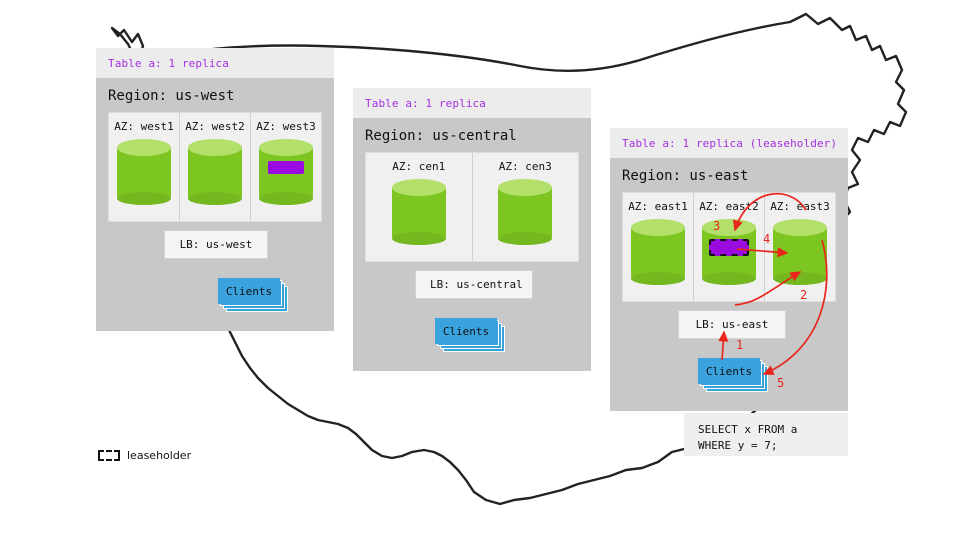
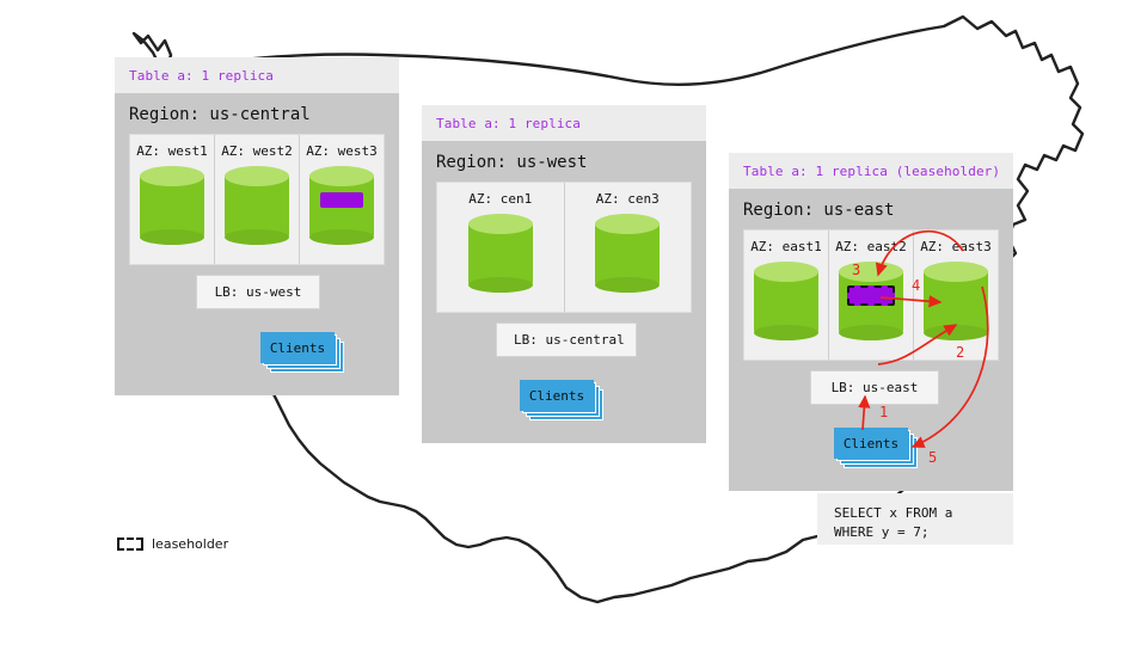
  Table a: 1 replica
- Region: us-west
+ Region: us-central
  AZ: west1
  AZ: west2
  AZ: west3
  LB: us-west
  Clients
  Table a: 1 replica
- Region: us-central
+ Region: us-west
  AZ: cen1
  AZ: cen3
  LB: us-central
  Clients
  Table a: 1 replica (leaseholder)
  Region: us-east
  AZ: east1
  AZ: eas2
  AZ: east3
  LB: us-east
  Clients
  SELECT x FROM a
  WHERE y = 7;
  leaseholder
  1
  2
  3
  4
  5
